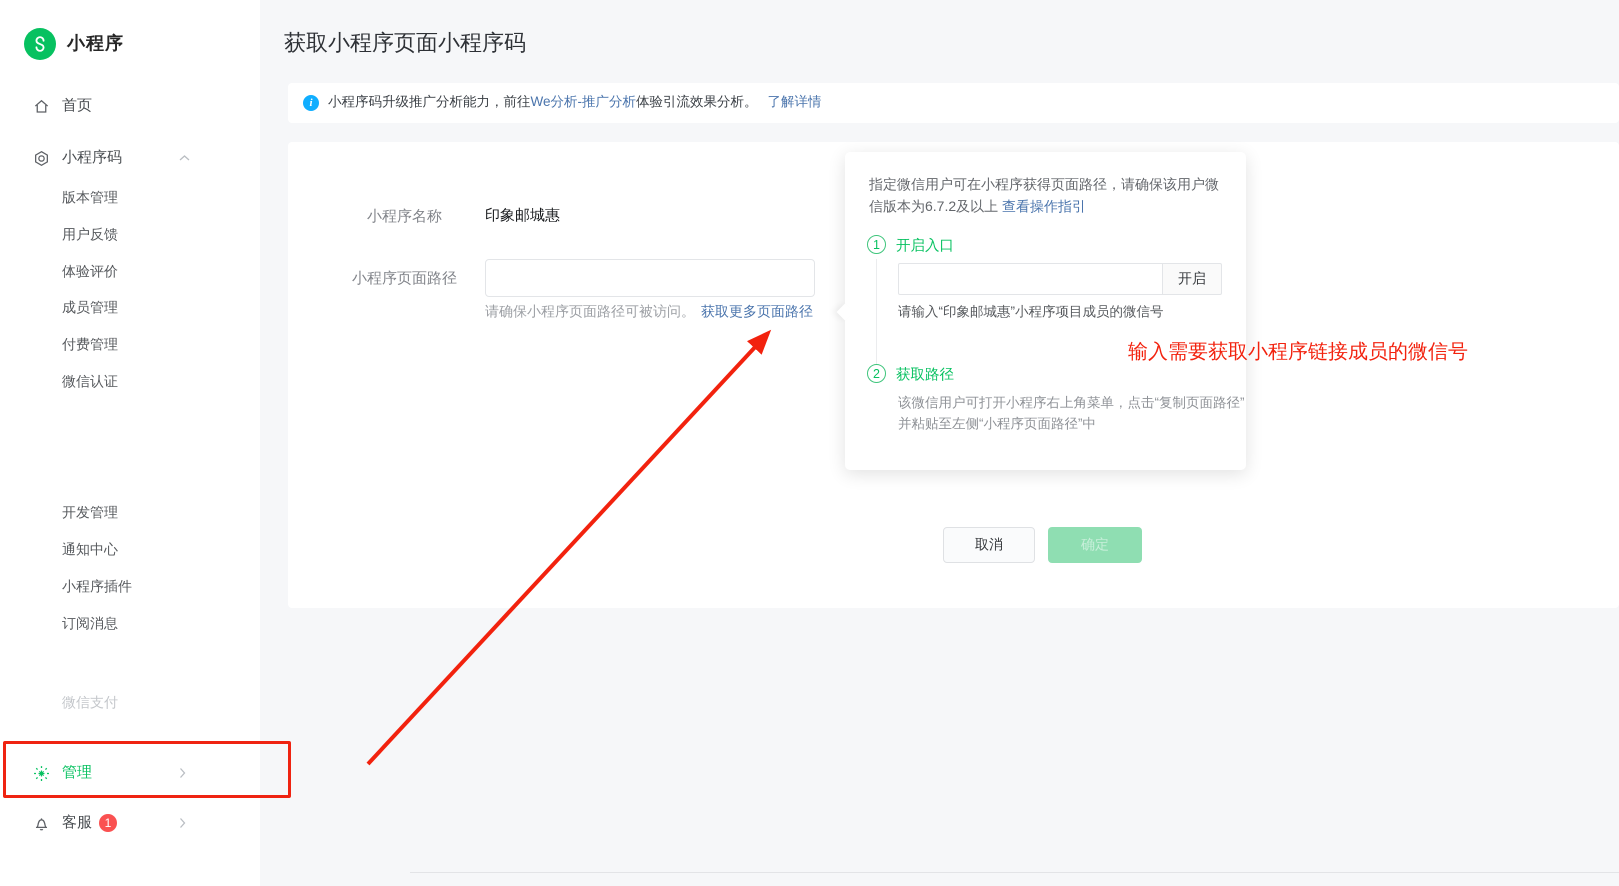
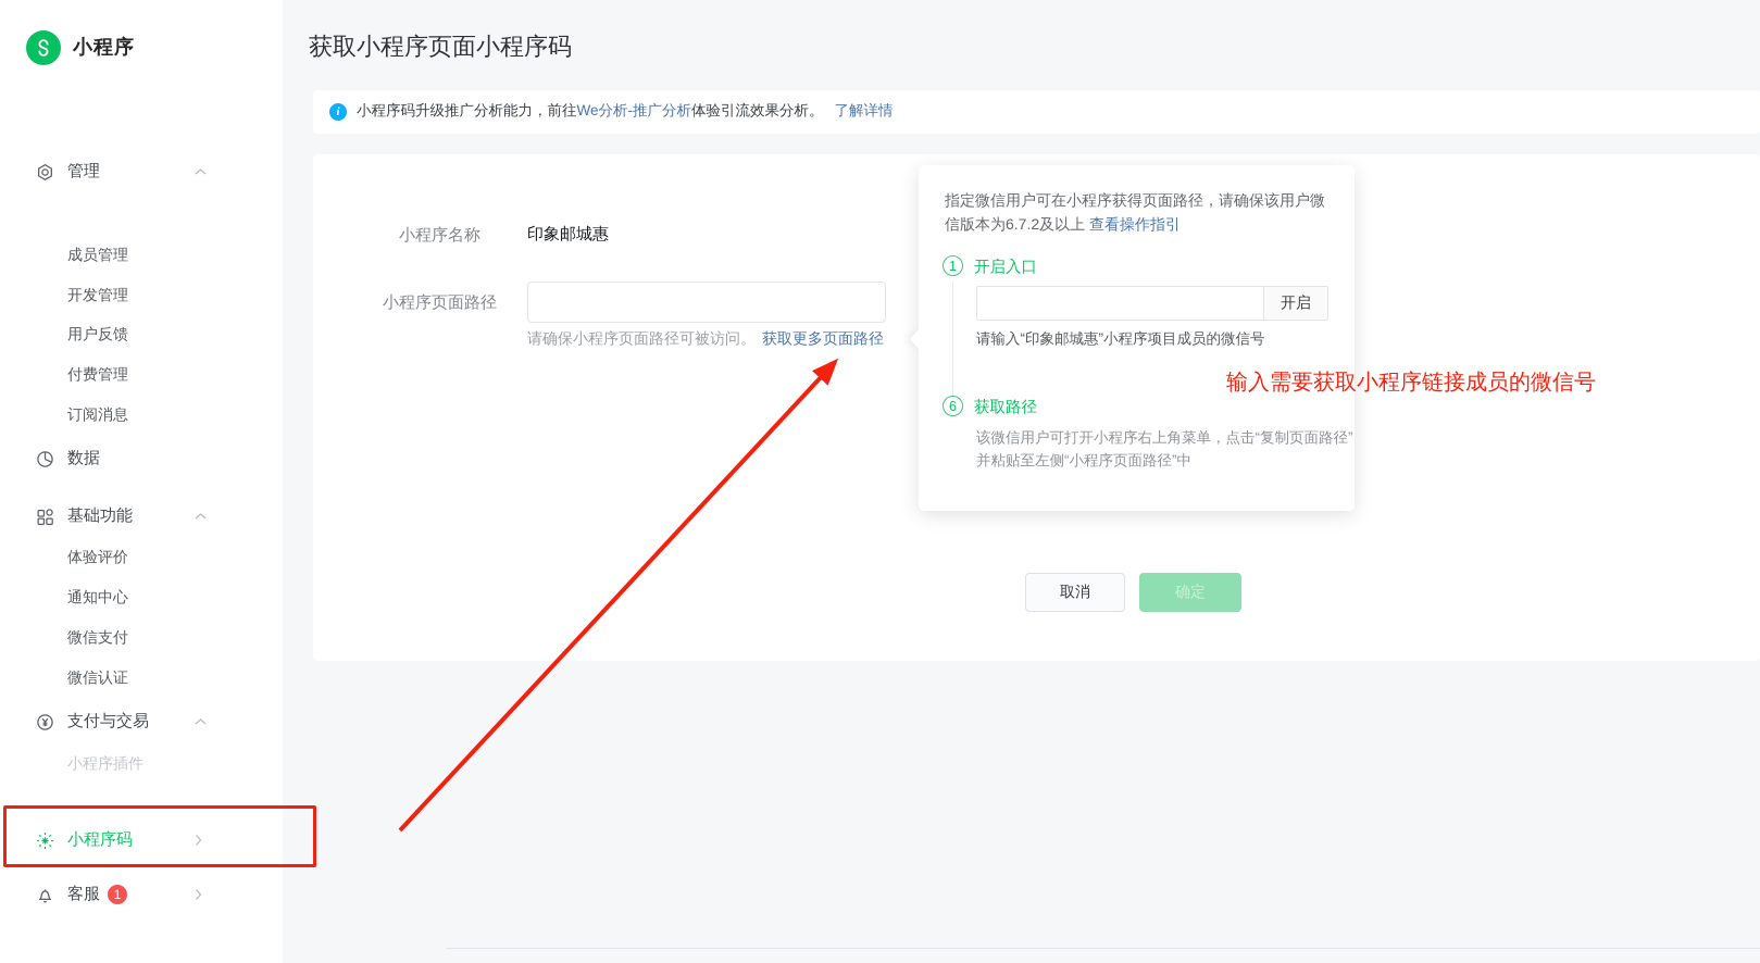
  小程序
- 首页
- 小程序码
+ 管理
- 版本管理
- 用户反馈
+ 成员管理
- 体验评价
+ 开发管理
- 成员管理
+ 用户反馈
  付费管理
- 微信认证
+ 订阅消息
+ 数据
+ 基础功能
- 开发管理
+ 体验评价
  通知中心
- 小程序插件
+ 微信支付
- 订阅消息
+ 微信认证
+ 支付与交易
- 微信支付
+ 小程序插件
- 管理
+ 小程序码
  客服
  1
  获取小程序页面小程序码
  i
  小程序码升级推广分析能力，前往
  We分析-推广分析
  体验引流效果分析。
  了解详情
  小程序名称
  印象邮城惠
  小程序页面路径
  请确保小程序页面路径可被访问。 获取更多页面路径
  取消
  确定
  指定微信用户可在小程序获得页面路径，请确保该用户微信版本为6.7.2及以上 查看操作指引
  1
  开启入口
  开启
  请输入“印象邮城惠”小程序项目成员的微信号
- 2
+ 6
  获取路径
  该微信用户可打开小程序右上角菜单，点击“复制页面路径”
  并粘贴至左侧“小程序页面路径”中
  输入需要获取小程序链接成员的微信号
